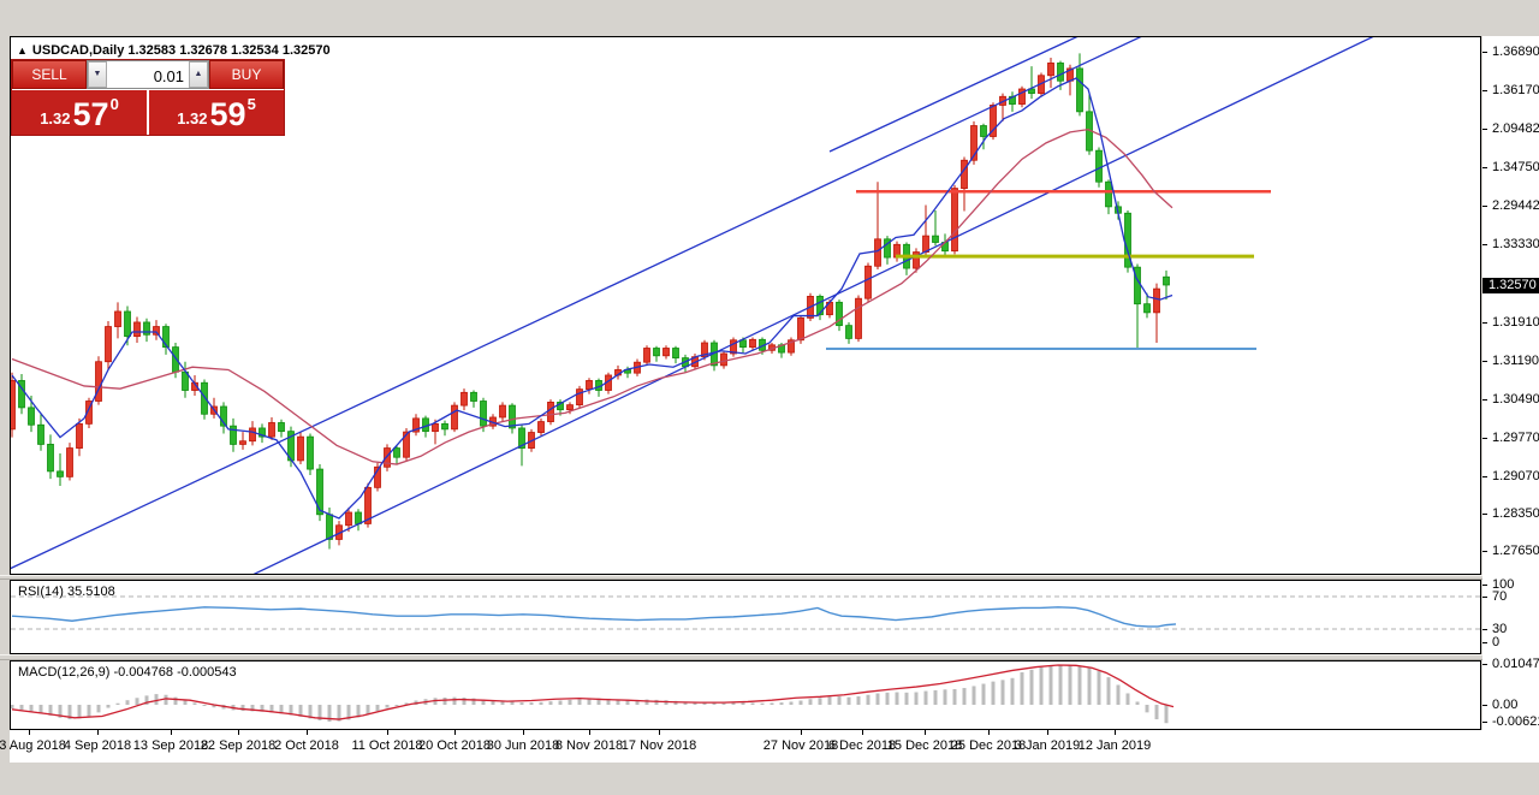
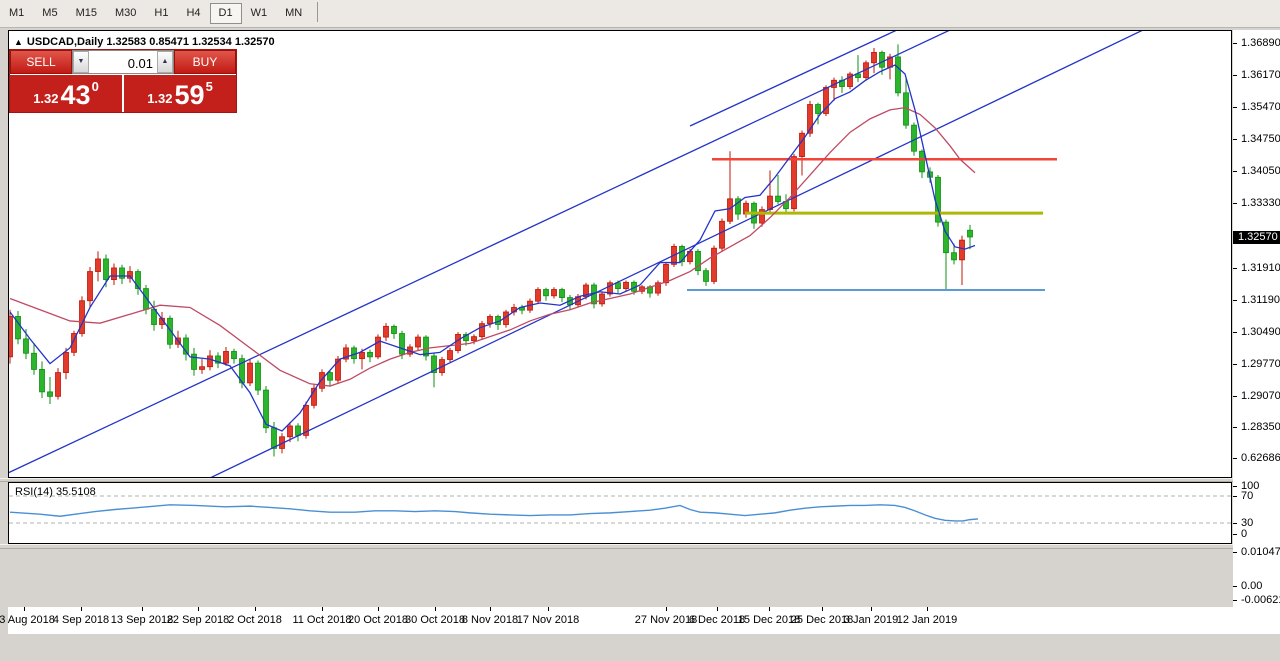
+ M1 M5 M15 M30 H1 H4 D1 W1 MN
- ▲ USDCAD,Daily 1.32583 1.32678 1.32534 1.32570
+ ▲ USDCAD,Daily 1.32583 0.85471 1.32534 1.32570
  SELL
  0.01
  BUY
  1.32
- 57
+ 43
  0
  1.32
  59
  5
  RSI(14) 35.5108
- MACD(12,26,9) -0.004768 -0.000543
  1.36890
  1.36170
- 2.09482
+ 1.35470
  1.34750
- 2.29442
+ 1.34050
  1.33330
  1.31910
  1.31190
  1.30490
  1.29770
  1.29070
  1.28350
- 1.27650
+ 0.62686
  1.32570
  100
  70
  30
  0
  0.01047
  0.00
  -0.0062
  3 Aug 2018
  4 Sep 2018
  13 Sep 2018
  22 Sep 2018
  2 Oct 2018
  11 Oct 2018
  20 Oct 2018
- 30 Jun 2018
+ 30 Oct 2018
  8 Nov 2018
  17 Nov 2018
  27 Nov 2018
  6 Dec 2018
  15 Dec 2018
  25 Dec 2018
  3 Jan 2019
  12 Jan 2019
